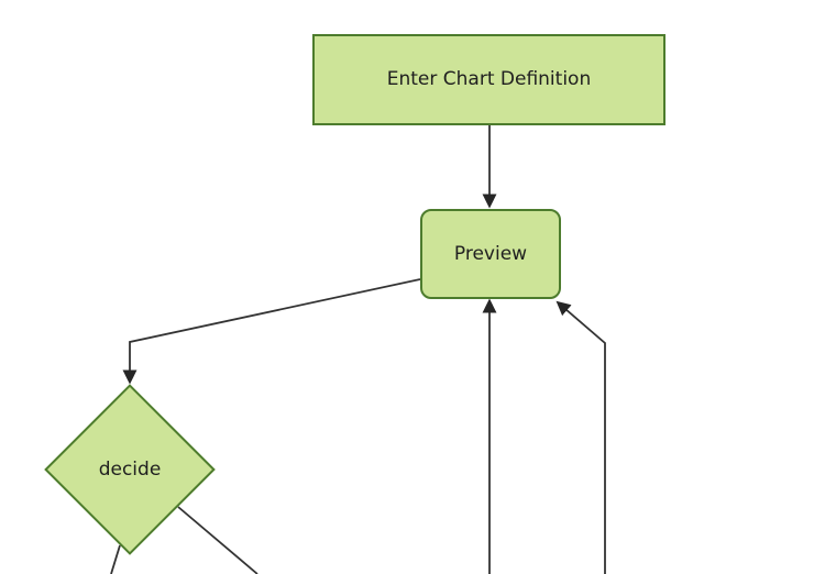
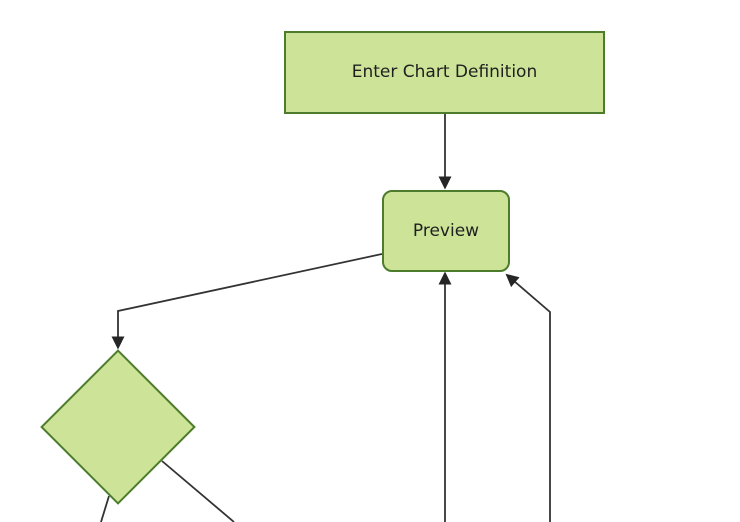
  Enter Chart Definition
  Preview
- decide
